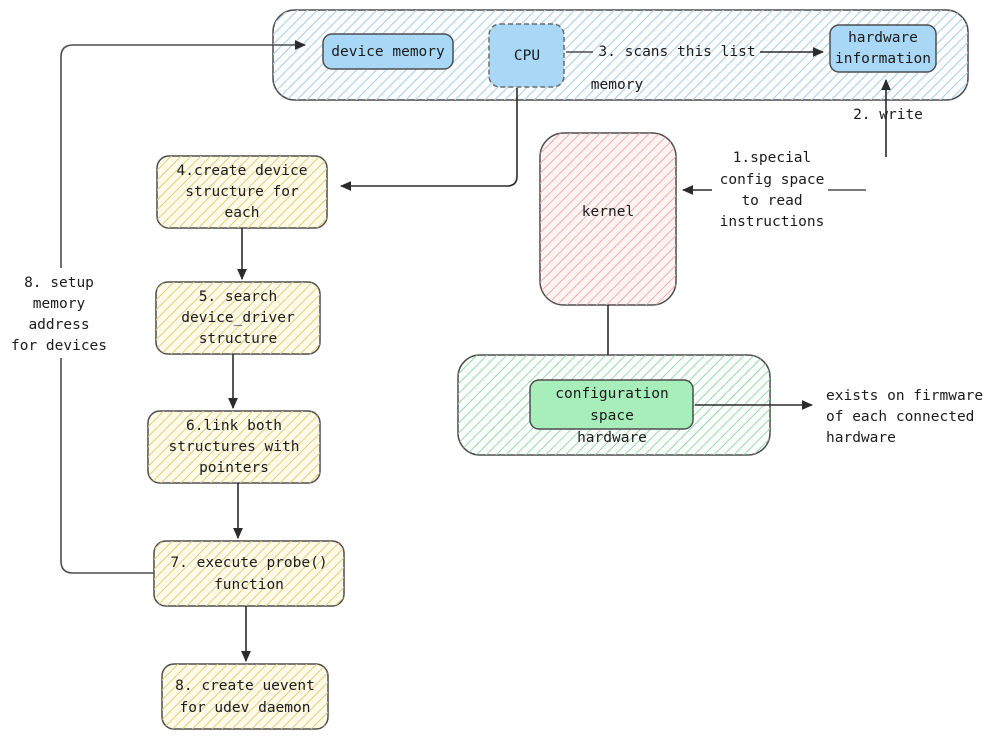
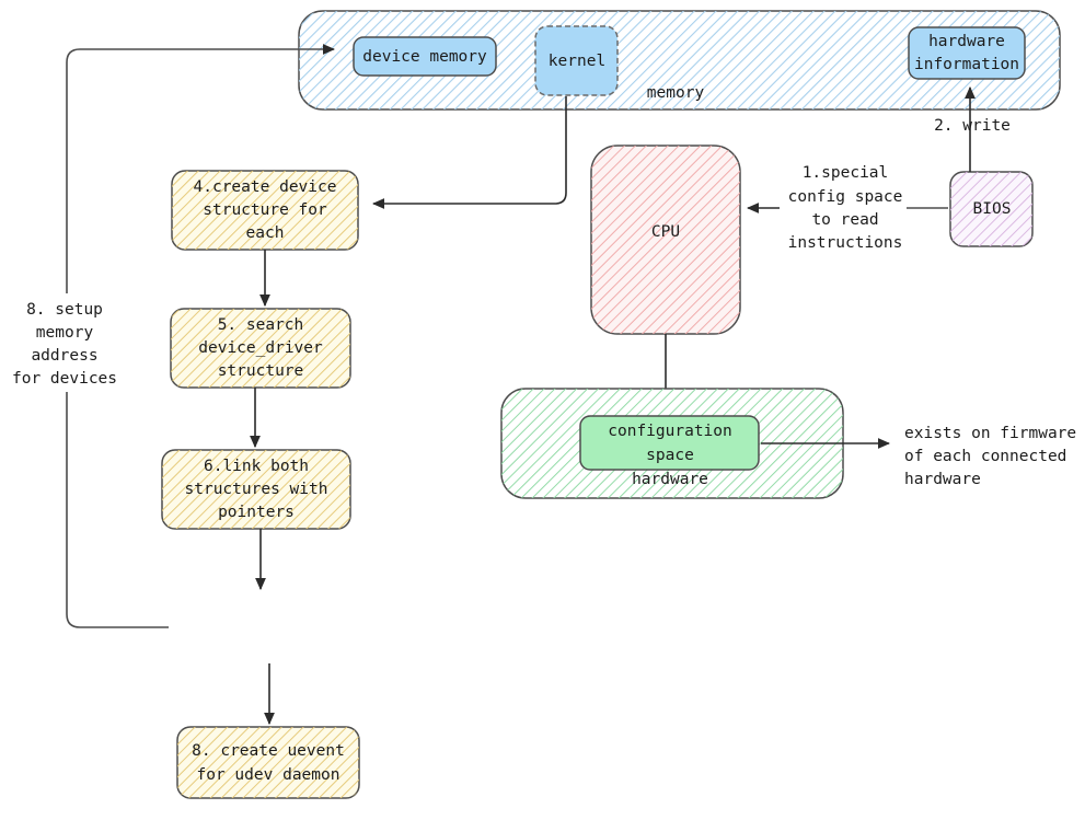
  memory
  device memory
- CPU
+ kernel
  hardware
  information
- 3. scans this list
- kernel
+ CPU
+ BIOS
  2. write
  1.special
  config space
  to read
  instructions
  hardware
  configuration
  space
  exists on firmware
  of each connected
  hardware
  4.create device
  structure for
  each
  5. search
  device_driver
  structure
  6.link both
  structures with
  pointers
- 7. execute probe()
- function
  8. create uevent
  for udev daemon
  8. setup
  memory
  address
  for devices
